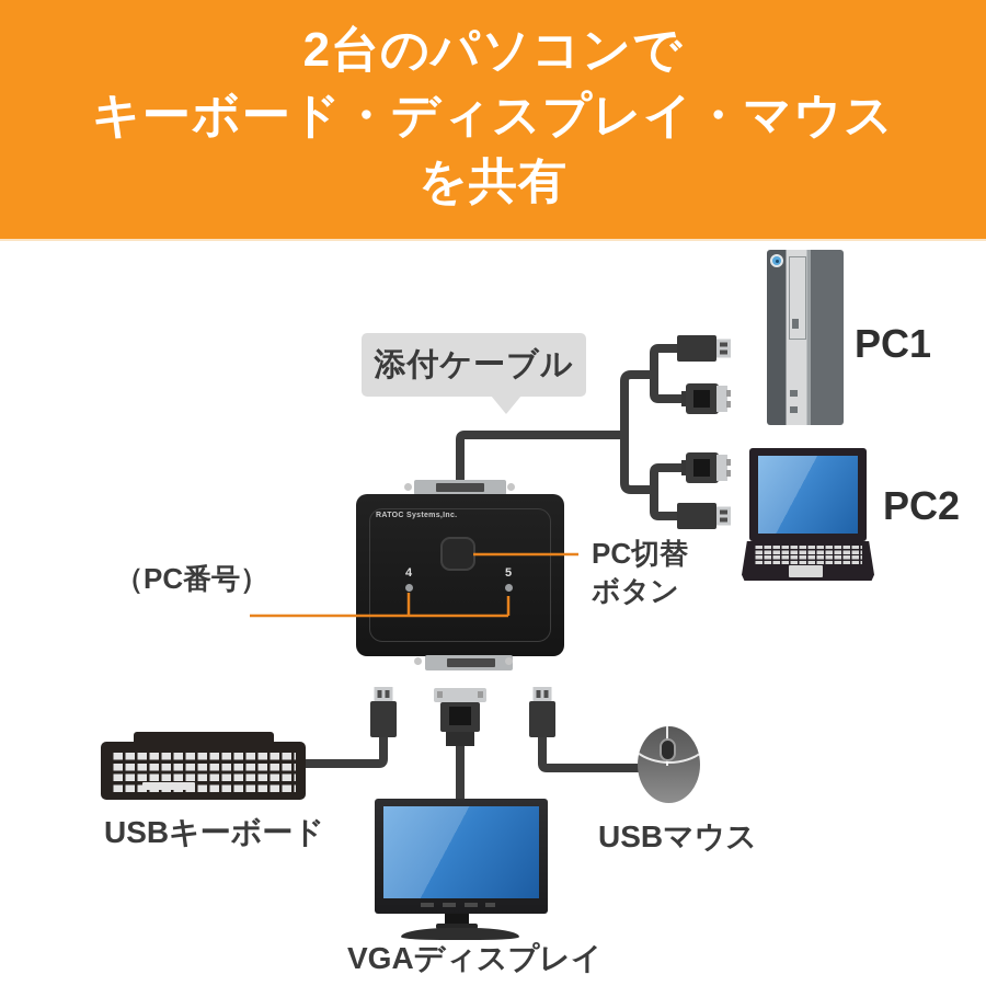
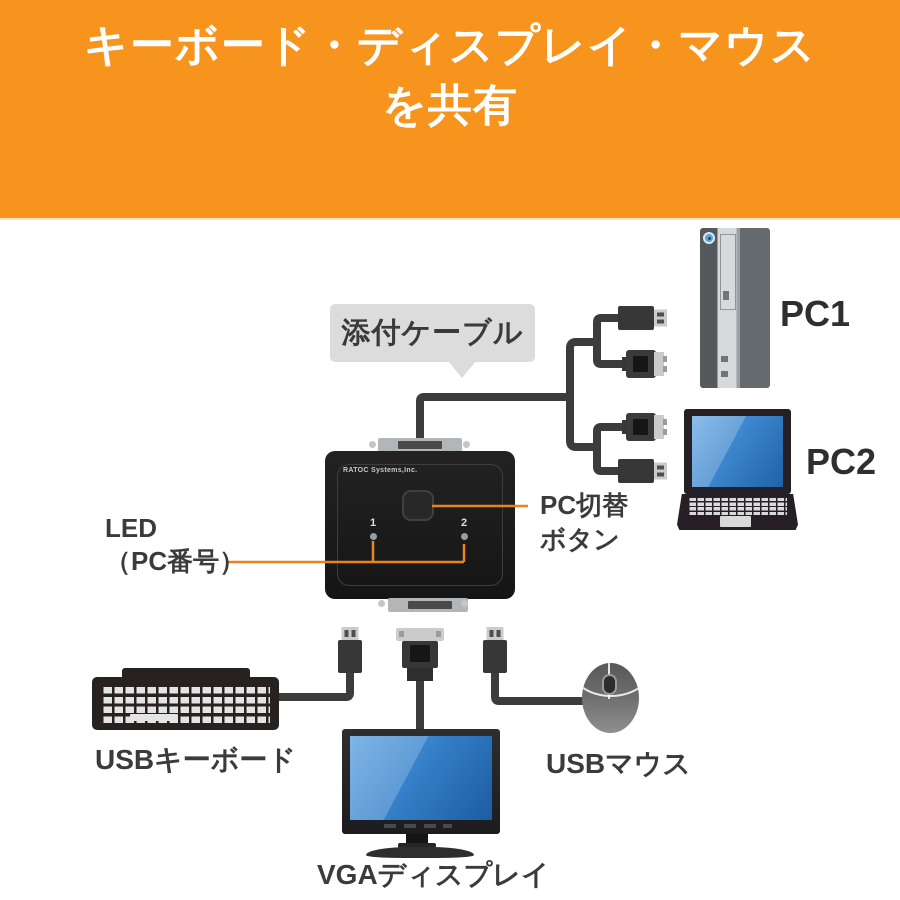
- 2台のパソコンで
  キーボード・ディスプレイ・マウス
  を共有
  添付ケーブル
- 4
+ 1
- 5
+ 2
+ LED
  （PC番号）
  PC切替
  ボタン
  PC1
  PC2
  USBキーボード
  USBマウス
  VGAディスプレイ
